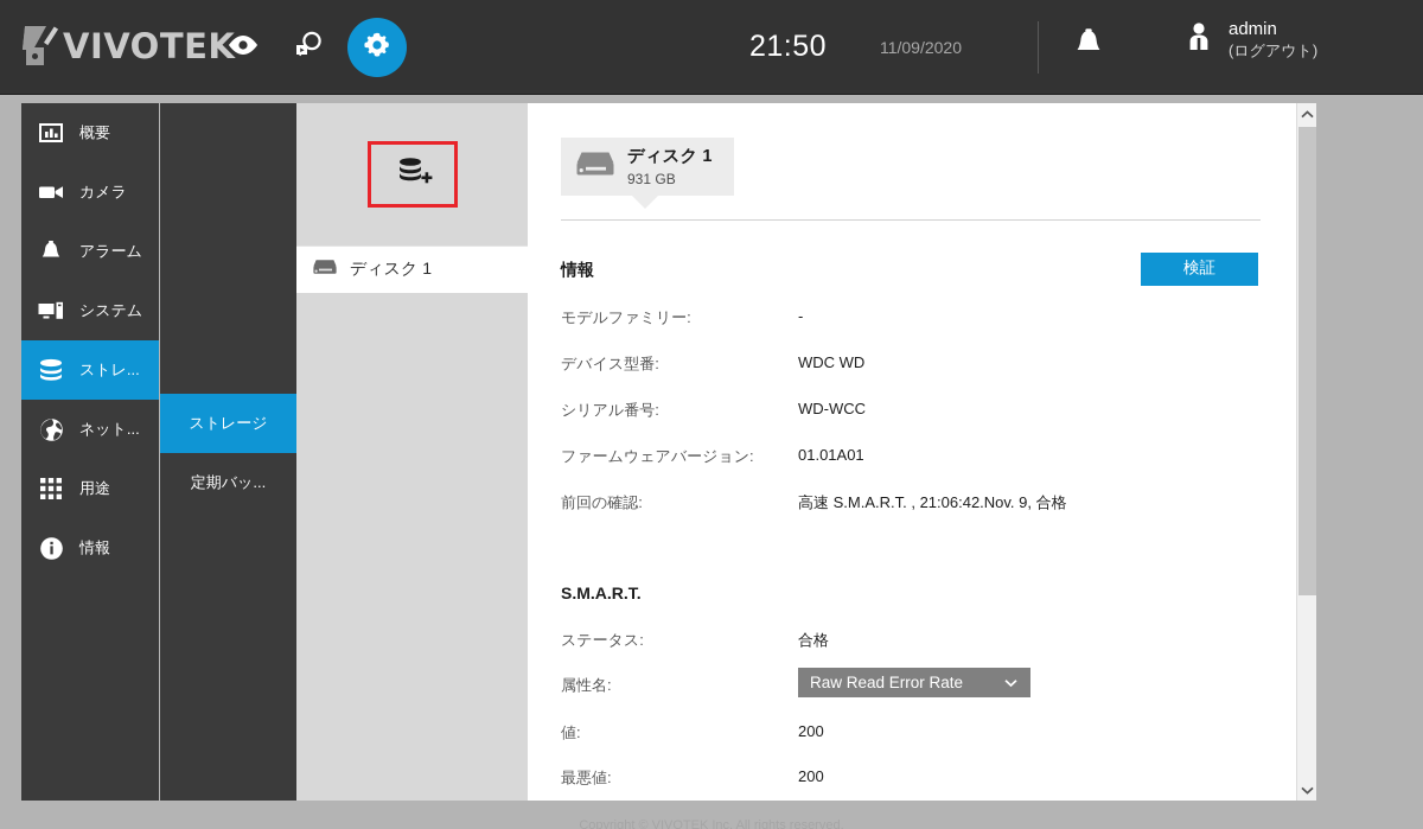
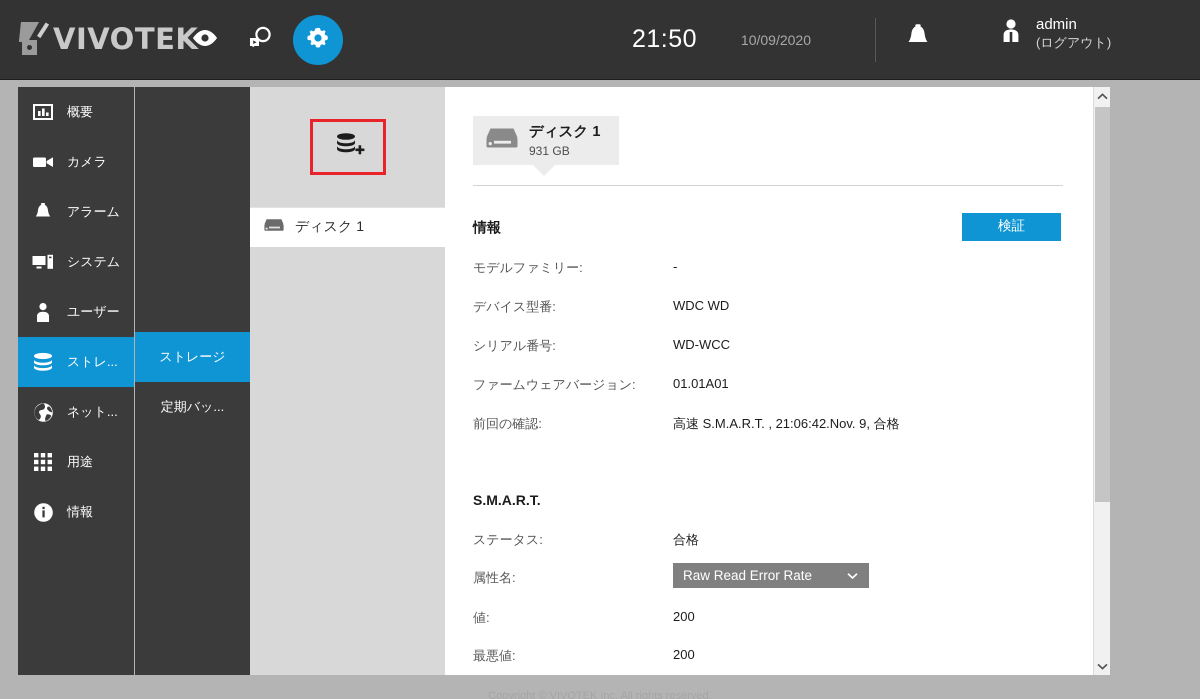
  VIVOTEK
  21:50
- 11/09/2020
+ 10/09/2020
  admin
  (ログアウト)
  概要
  カメラ
  アラーム
  システム
+ ユーザー
  ストレ...
  ネット...
  用途
  情報
  ストレージ
  定期バッ...
  ディスク 1
  ディスク 1
  931 GB
  情報
  検証
  モデルファミリー:
  -
  デバイス型番:
  WDC WD
  シリアル番号:
  WD-WCC
  ファームウェアバージョン:
  01.01A01
  前回の確認:
  高速 S.M.A.R.T. , 21:06:42.Nov. 9, 合格
  S.M.A.R.T.
  ステータス:
  合格
  属性名:
  Raw Read Error Rate
  値:
  200
  最悪値:
  200
